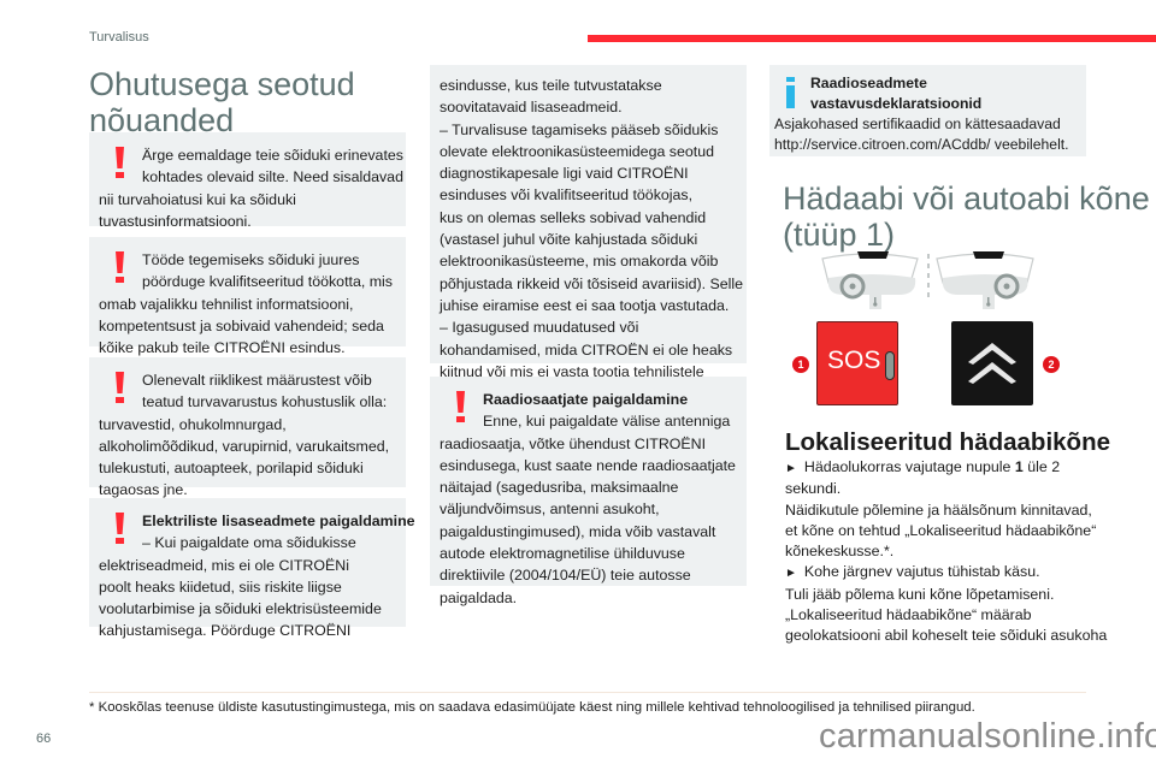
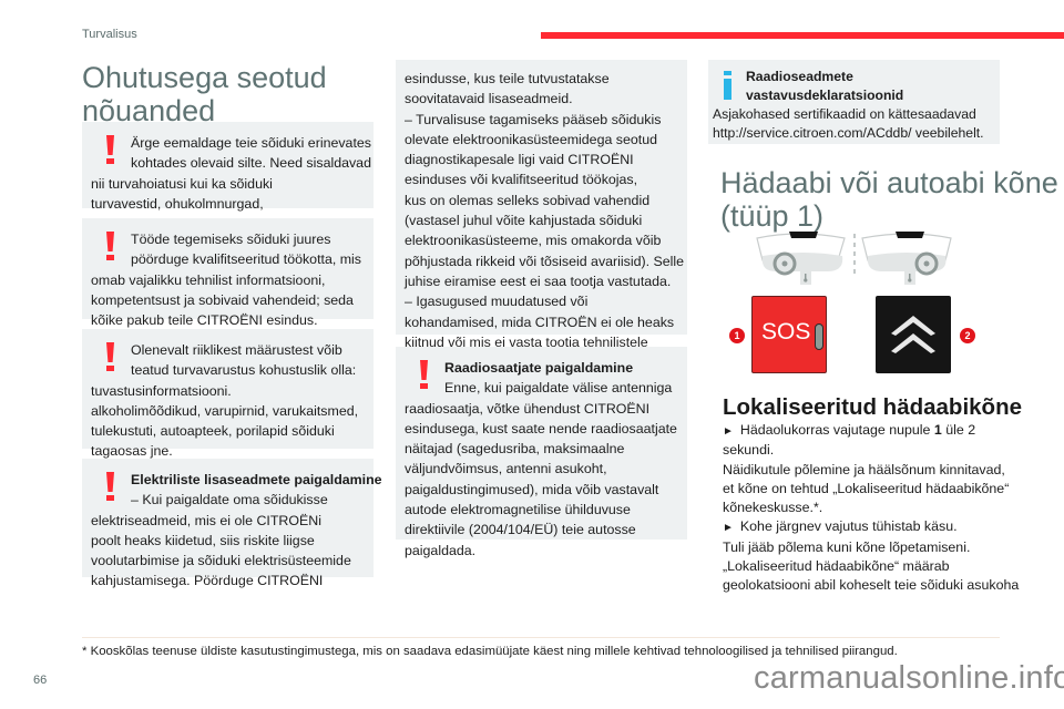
  Turvalisus
  Ohutusega seotud
  nõuanded
  Ärge eemaldage teie sõiduki erinevates
  kohtades olevaid silte. Need sisaldavad
  nii turvahoiatusi kui ka sõiduki
- tuvastusinformatsiooni.
+ turvavestid, ohukolmnurgad,
  Tööde tegemiseks sõiduki juures
  pöörduge kvalifitseeritud töökotta, mis
  omab vajalikku tehnilist informatsiooni,
  kompetentsust ja sobivaid vahendeid; seda
  kõike pakub teile CITROËNI esindus.
  Olenevalt riiklikest määrustest võib
  teatud turvavarustus kohustuslik olla:
- turvavestid, ohukolmnurgad,
+ tuvastusinformatsiooni.
  alkoholimõõdikud, varupirnid, varukaitsmed,
  tulekustuti, autoapteek, porilapid sõiduki
  tagaosas jne.
  Elektriliste lisaseadmete paigaldamine
  – Kui paigaldate oma sõidukisse
  elektriseadmeid, mis ei ole CITROËNi
  poolt heaks kiidetud, siis riskite liigse
  voolutarbimise ja sõiduki elektrisüsteemide
  kahjustamisega. Pöörduge CITROËNI
  esindusse, kus teile tutvustatakse
  soovitatavaid lisaseadmeid.
  – Turvalisuse tagamiseks pääseb sõidukis
  olevate elektroonikasüsteemidega seotud
  diagnostikapesale ligi vaid CITROËNI
  esinduses või kvalifitseeritud töökojas,
  kus on olemas selleks sobivad vahendid
  (vastasel juhul võite kahjustada sõiduki
  elektroonikasüsteeme, mis omakorda võib
  põhjustada rikkeid või tõsiseid avariisid). Selle
  juhise eiramise eest ei saa tootja vastutada.
  – Igasugused muudatused või
  kohandamised, mida CITROËN ei ole heaks
  kiitnud või mis ei vasta tootja tehnilistele
  Raadiosaatjate paigaldamine
  Enne, kui paigaldate välise antenniga
  raadiosaatja, võtke ühendust CITROËNI
  esindusega, kust saate nende raadiosaatjate
  näitajad (sagedusriba, maksimaalne
  väljundvõimsus, antenni asukoht,
  paigaldustingimused), mida võib vastavalt
  autode elektromagnetilise ühilduvuse
  direktiivile (2004/104/EÜ) teie autosse
  paigaldada.
  Raadioseadmete
  vastavusdeklaratsioonid
  Asjakohased sertifikaadid on kättesaadavad
  http://service.citroen.com/ACddb/ veebilehelt.
  Hädaabi või autoabi kõne
  (tüüp 1)
  1
  SOS
  2
  Lokaliseeritud hädaabikõne
  ► Hädaolukorras vajutage nupule 1 üle 2
  sekundi.
  Näidikutule põlemine ja häälsõnum kinnitavad,
  et kõne on tehtud „Lokaliseeritud hädaabikõne“
  kõnekeskusse.*.
  ► Kohe järgnev vajutus tühistab käsu.
  Tuli jääb põlema kuni kõne lõpetamiseni.
  „Lokaliseeritud hädaabikõne“ määrab
  geolokatsiooni abil koheselt teie sõiduki asukoha
  * Kooskõlas teenuse üldiste kasutustingimustega, mis on saadava edasimüüjate käest ning millele kehtivad tehnoloogilised ja tehnilised piirangud.
  66
  carmanualsonline.info
